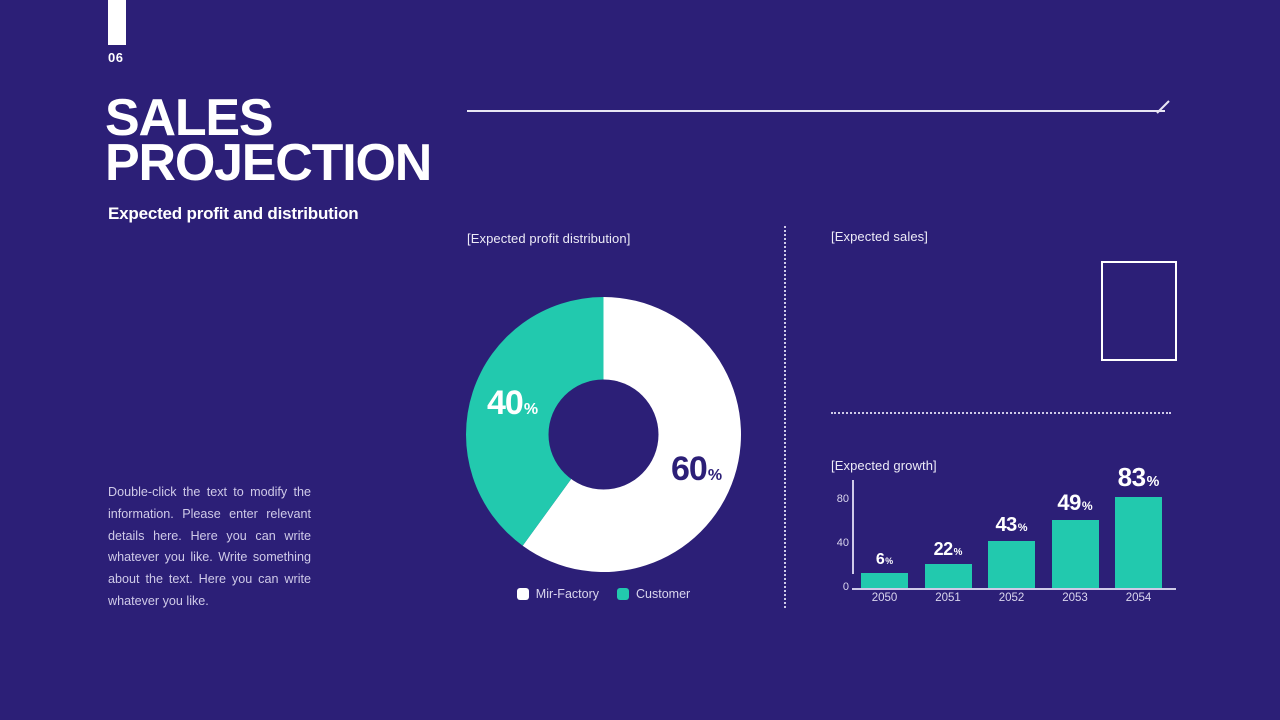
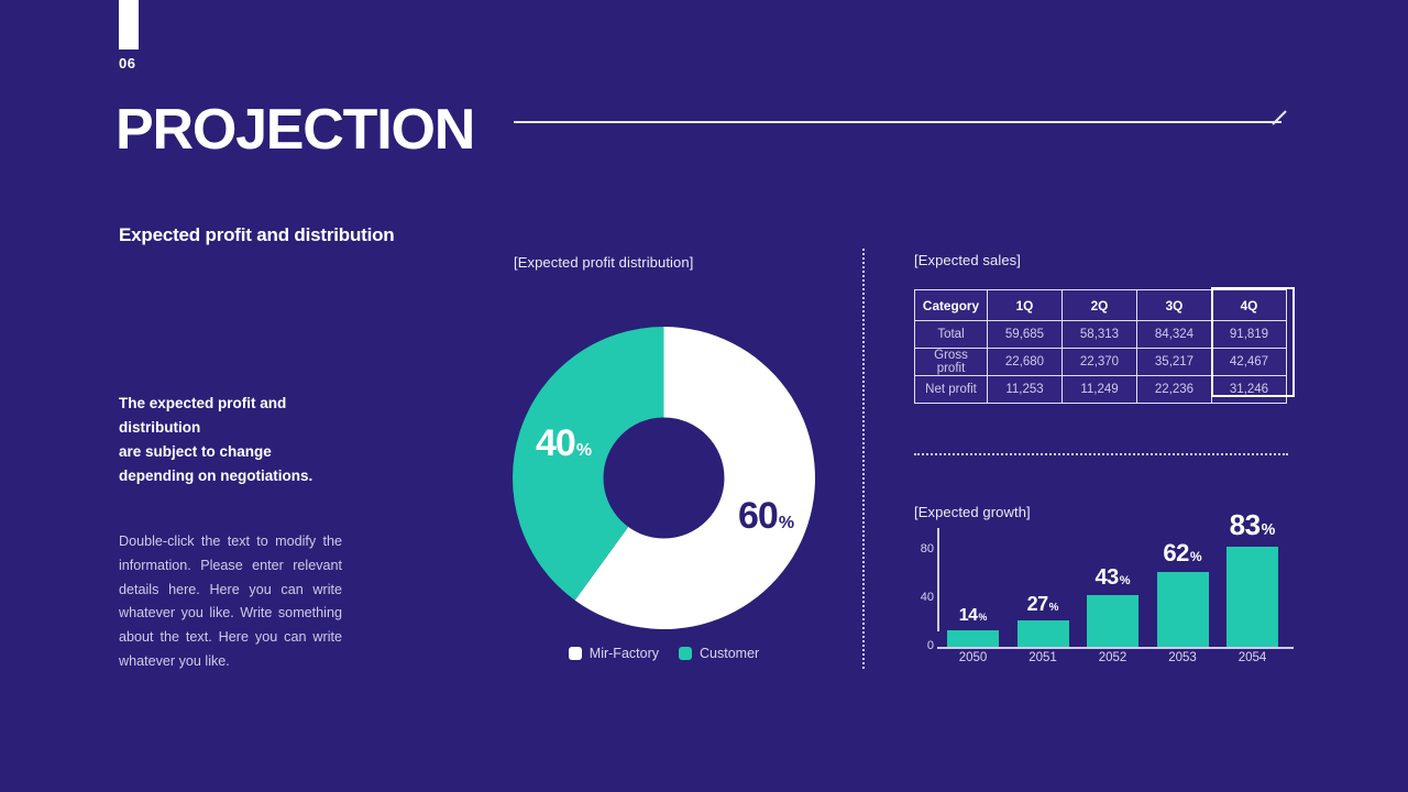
  06
- SALES
  PROJECTION
  Expected profit and distribution
+ The expected profit and distribution
+ are subject to change
+ depending on negotiations.
  Double-click the text to modify the information. Please enter relevant details here. Here you can write whatever you like. Write something about the text. Here you can write whatever you like.
  [Expected profit distribution]
  [Expected sales]
  [Expected growth]
  40
  %
  60
  %
  Mir-Factory
  Customer
+ Category	1Q	2Q	3Q	4Q
+ Total	59,685	58,313	84,324	91,819
+ Gross profit	22,680	22,370	35,217	42,467
+ Net profit	11,253	11,249	22,236	31,246
  0
  40
  80
- 6%
+ 14%
  2050
- 22%
+ 27%
  2051
  43%
  2052
- 49%
+ 62%
  2053
  83%
  2054
